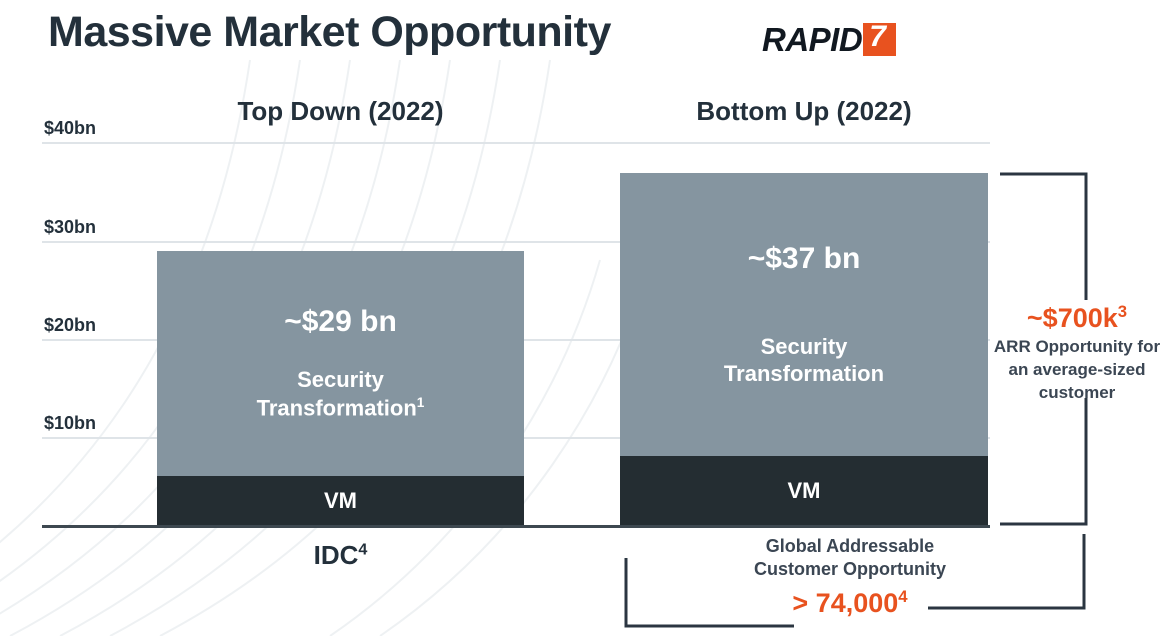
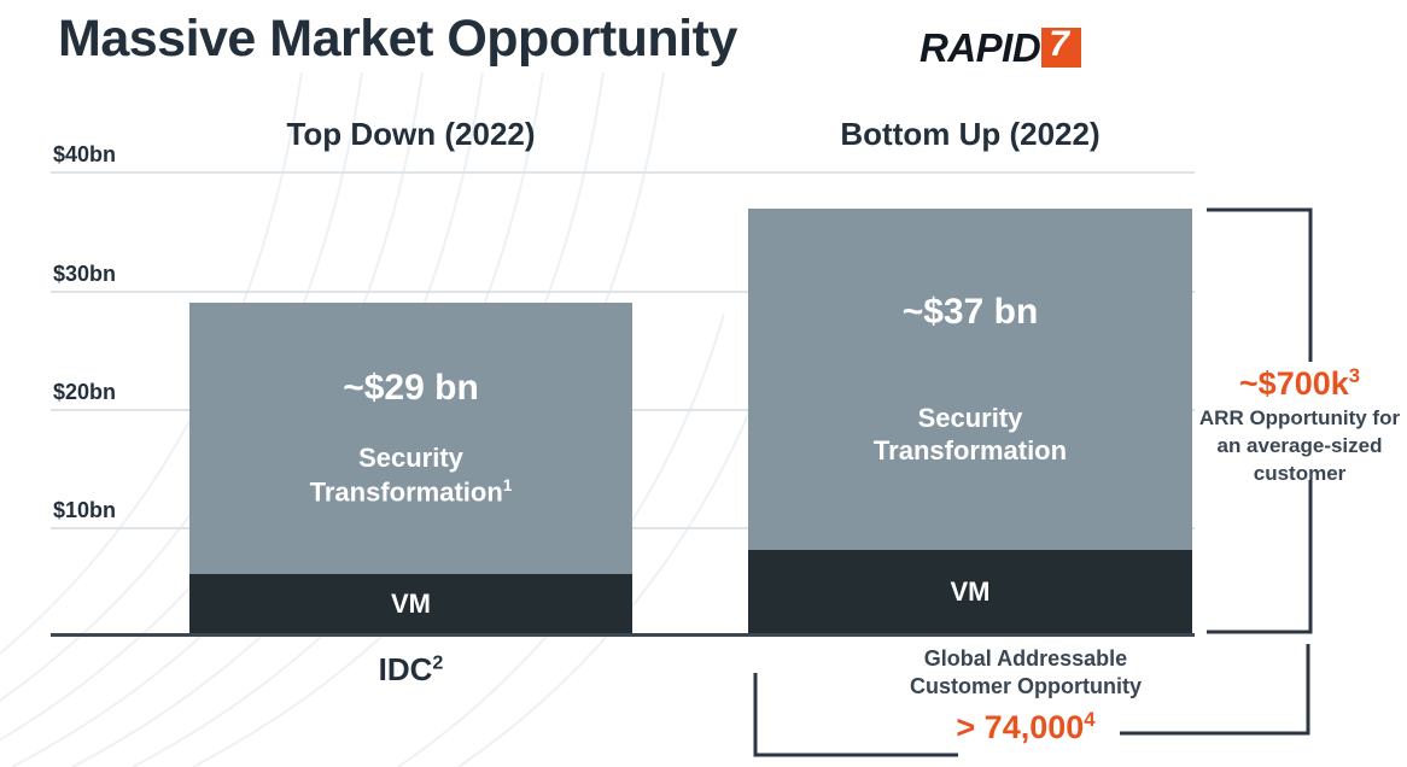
  Massive Market Opportunity
  RAPID
  Top Down (2022)
  Bottom Up (2022)
  $40bn
  $30bn
  $20bn
  $10bn
  ~$29 bn
  Security
  Transformation1
  VM
  ~$37 bn
  Security
  Transformation
  VM
- IDC4
+ IDC2
  ~$700k3
  ARR Opportunity for
  an average-sized
  customer
  Global Addressable
  Customer Opportunity
  > 74,0004
